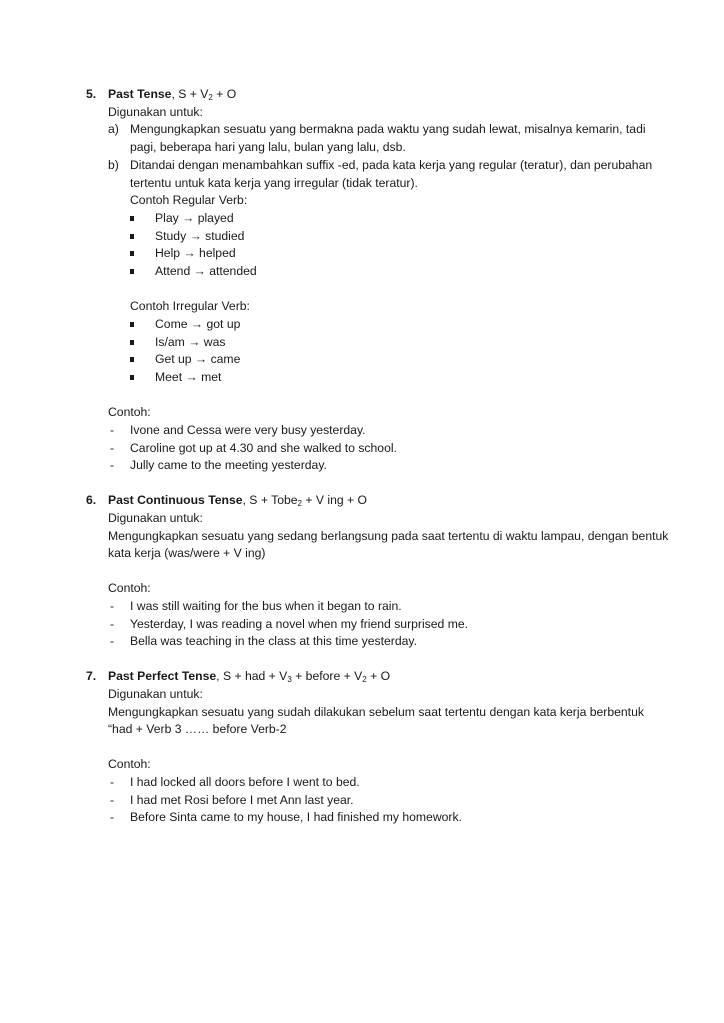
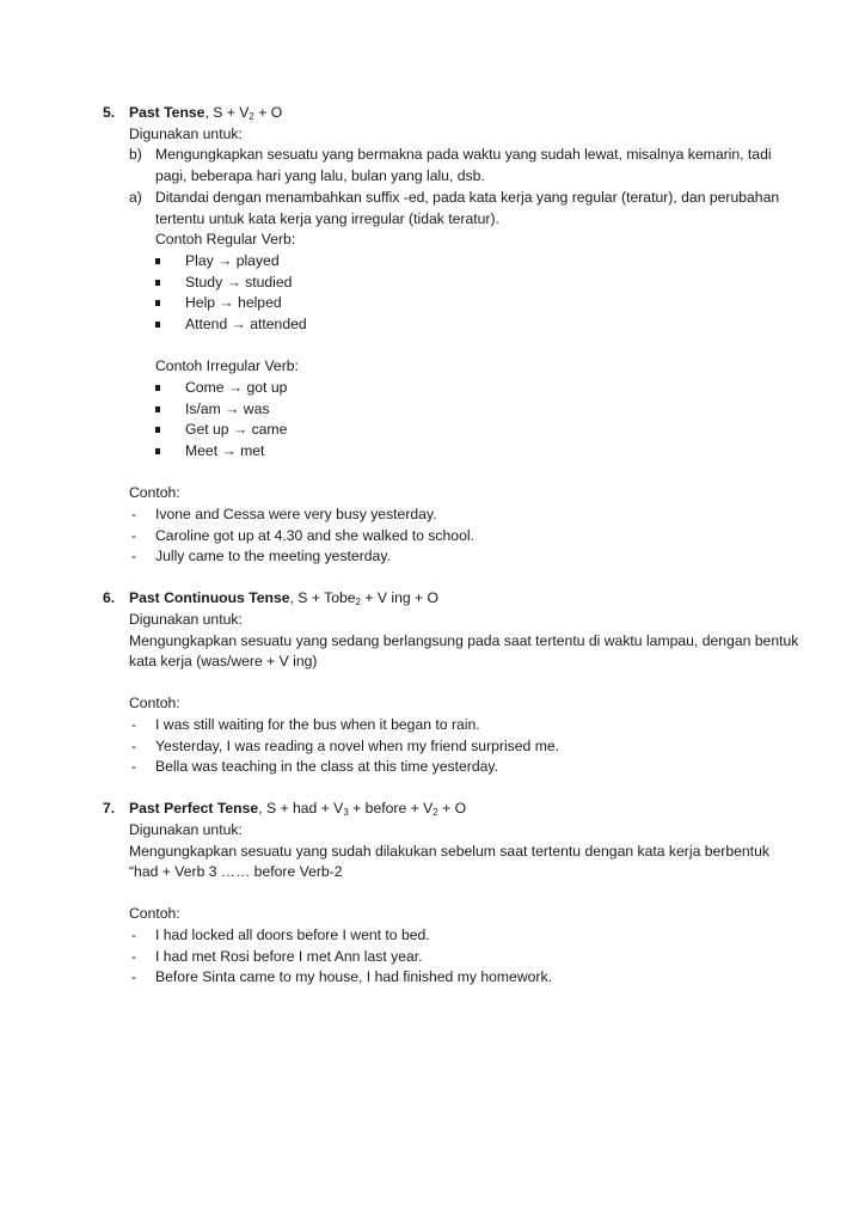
  5.
  Past Tense, S + V2 + O
  Digunakan untuk:
- a)
+ b)
  Mengungkapkan sesuatu yang bermakna pada waktu yang sudah lewat, misalnya kemarin, tadi
  pagi, beberapa hari yang lalu, bulan yang lalu, dsb.
- b)
+ a)
  Ditandai dengan menambahkan suffix -ed, pada kata kerja yang regular (teratur), dan perubahan
  tertentu untuk kata kerja yang irregular (tidak teratur).
  Contoh Regular Verb:
  Play → played
  Study → studied
  Help → helped
  Attend → attended
  Contoh Irregular Verb:
  Come → got up
  Is/am → was
  Get up → came
  Meet → met
  Contoh:
  -
  Ivone and Cessa were very busy yesterday.
  -
  Caroline got up at 4.30 and she walked to school.
  -
  Jully came to the meeting yesterday.
  6.
  Past Continuous Tense, S + Tobe2 + V ing + O
  Digunakan untuk:
  Mengungkapkan sesuatu yang sedang berlangsung pada saat tertentu di waktu lampau, dengan bentuk
  kata kerja (was/were + V ing)
  Contoh:
  -
  I was still waiting for the bus when it began to rain.
  -
  Yesterday, I was reading a novel when my friend surprised me.
  -
  Bella was teaching in the class at this time yesterday.
  7.
  Past Perfect Tense, S + had + V3 + before + V2 + O
  Digunakan untuk:
  Mengungkapkan sesuatu yang sudah dilakukan sebelum saat tertentu dengan kata kerja berbentuk
  “had + Verb 3 …… before Verb-2
  Contoh:
  -
  I had locked all doors before I went to bed.
  -
  I had met Rosi before I met Ann last year.
  -
  Before Sinta came to my house, I had finished my homework.
